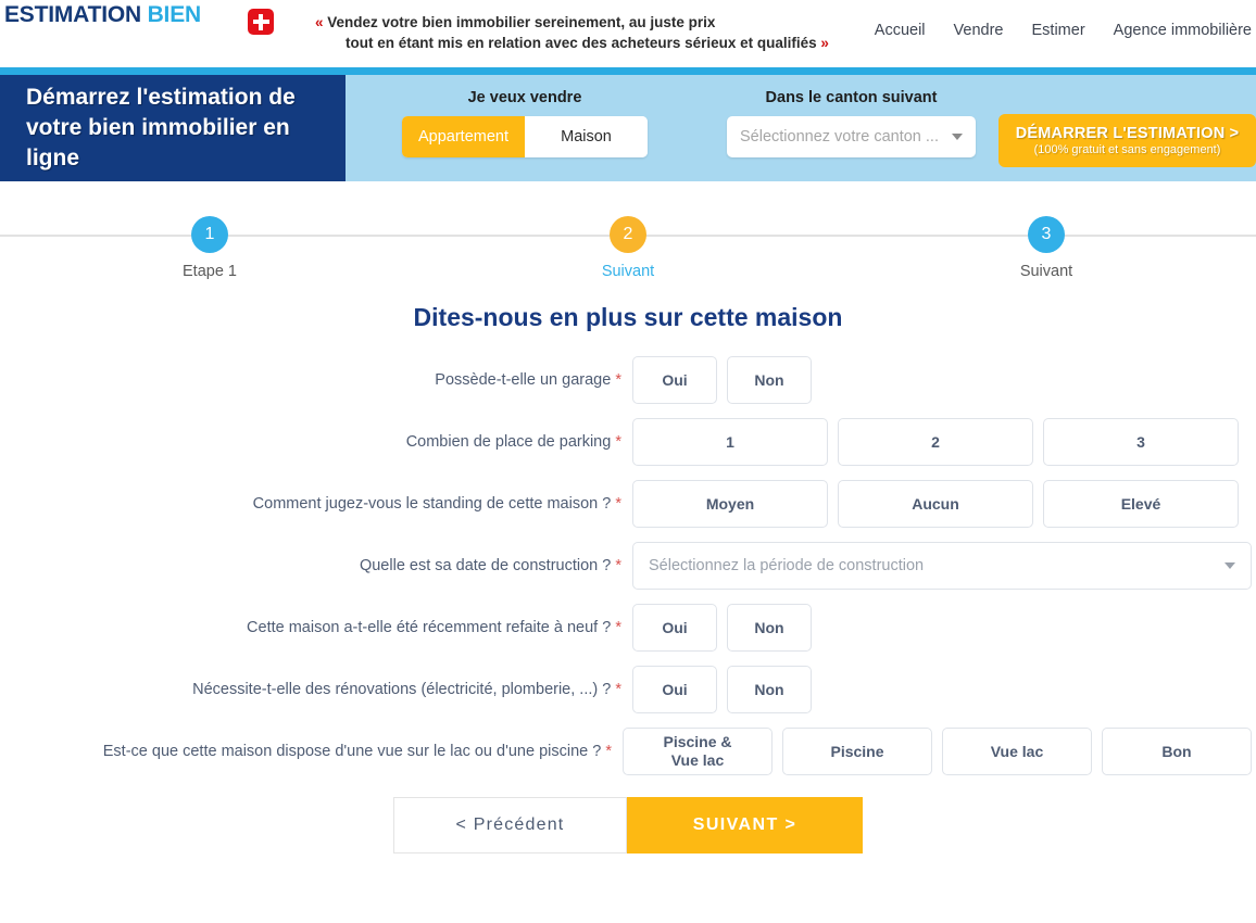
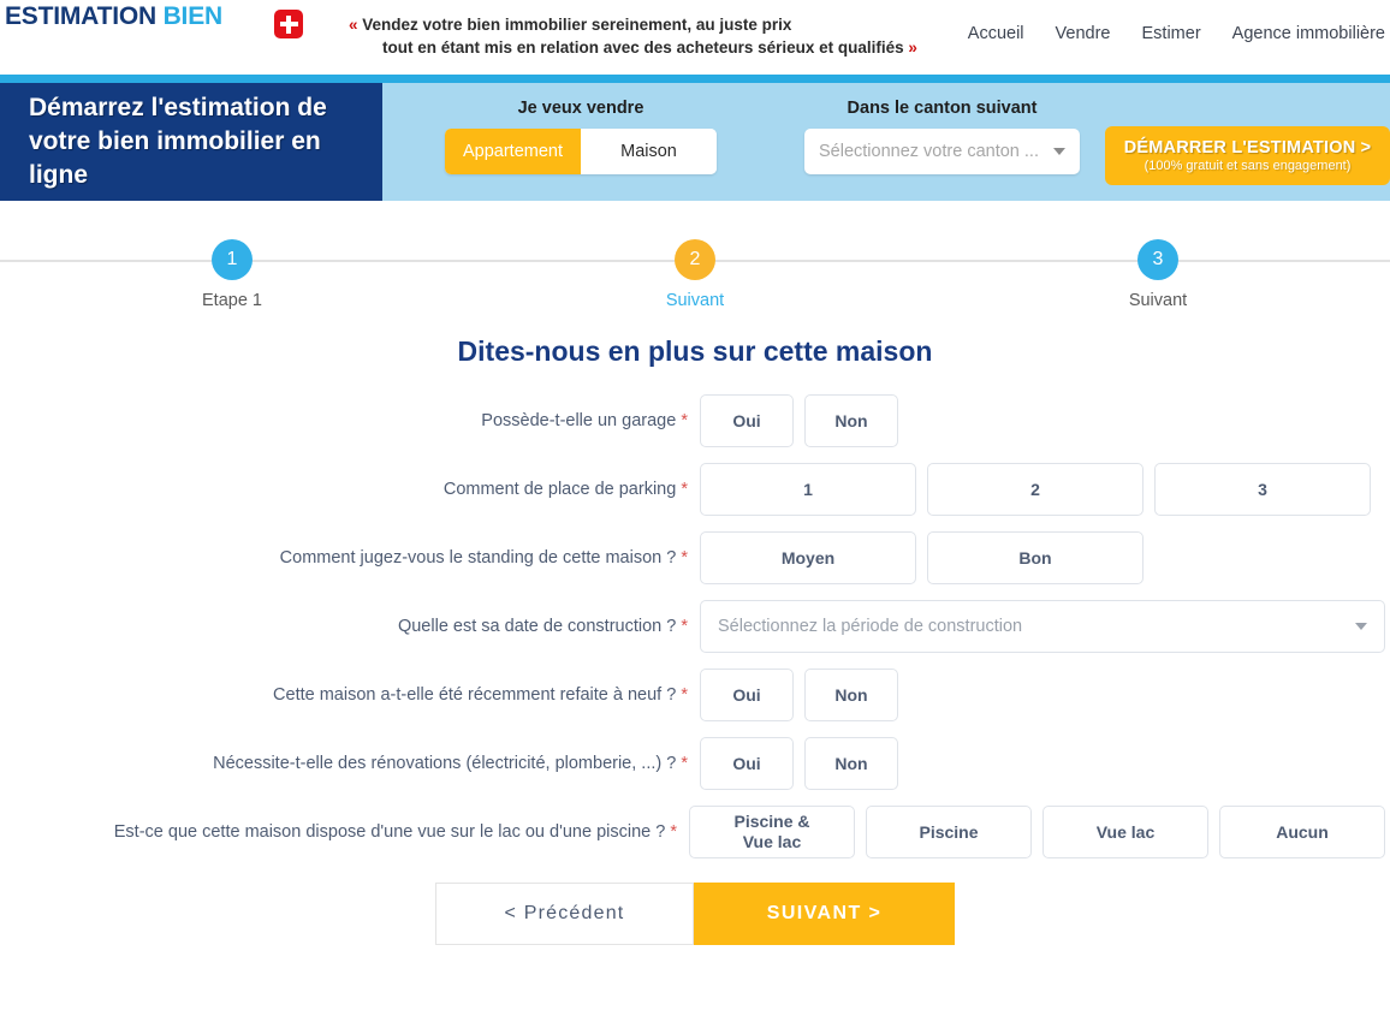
  ESTIMATION BIEN
  « Vendez votre bien immobilier sereinement, au juste prix
  tout en étant mis en relation avec des acheteurs sérieux et qualifiés »
  Accueil
  Vendre
  Estimer
  Agence immobilière
  Démarrez l'estimation de
  votre bien immobilier en ligne
  Je veux vendre
  Appartement
  Maison
  Dans le canton suivant
  Sélectionnez votre canton ...
  DÉMARRER L'ESTIMATION >
  (100% gratuit et sans engagement)
  1
  Etape 1
  2
  Suivant
  3
  Suivant
  Dites-nous en plus sur cette maison
  Possède-t-elle un garage *
  Oui
  Non
- Combien de place de parking *
+ Comment de place de parking *
  1
  2
  3
  Comment jugez-vous le standing de cette maison ? *
  Moyen
- Aucun
+ Bon
- Elevé
  Quelle est sa date de construction ? *
  Sélectionnez la période de construction
  Cette maison a-t-elle été récemment refaite à neuf ? *
  Oui
  Non
  Nécessite-t-elle des rénovations (électricité, plomberie, ...) ? *
  Oui
  Non
  Est-ce que cette maison dispose d'une vue sur le lac ou d'une piscine ? *
  Piscine &
  Vue lac
  Piscine
  Vue lac
- Bon
+ Aucun
  < Précédent
  SUIVANT >
